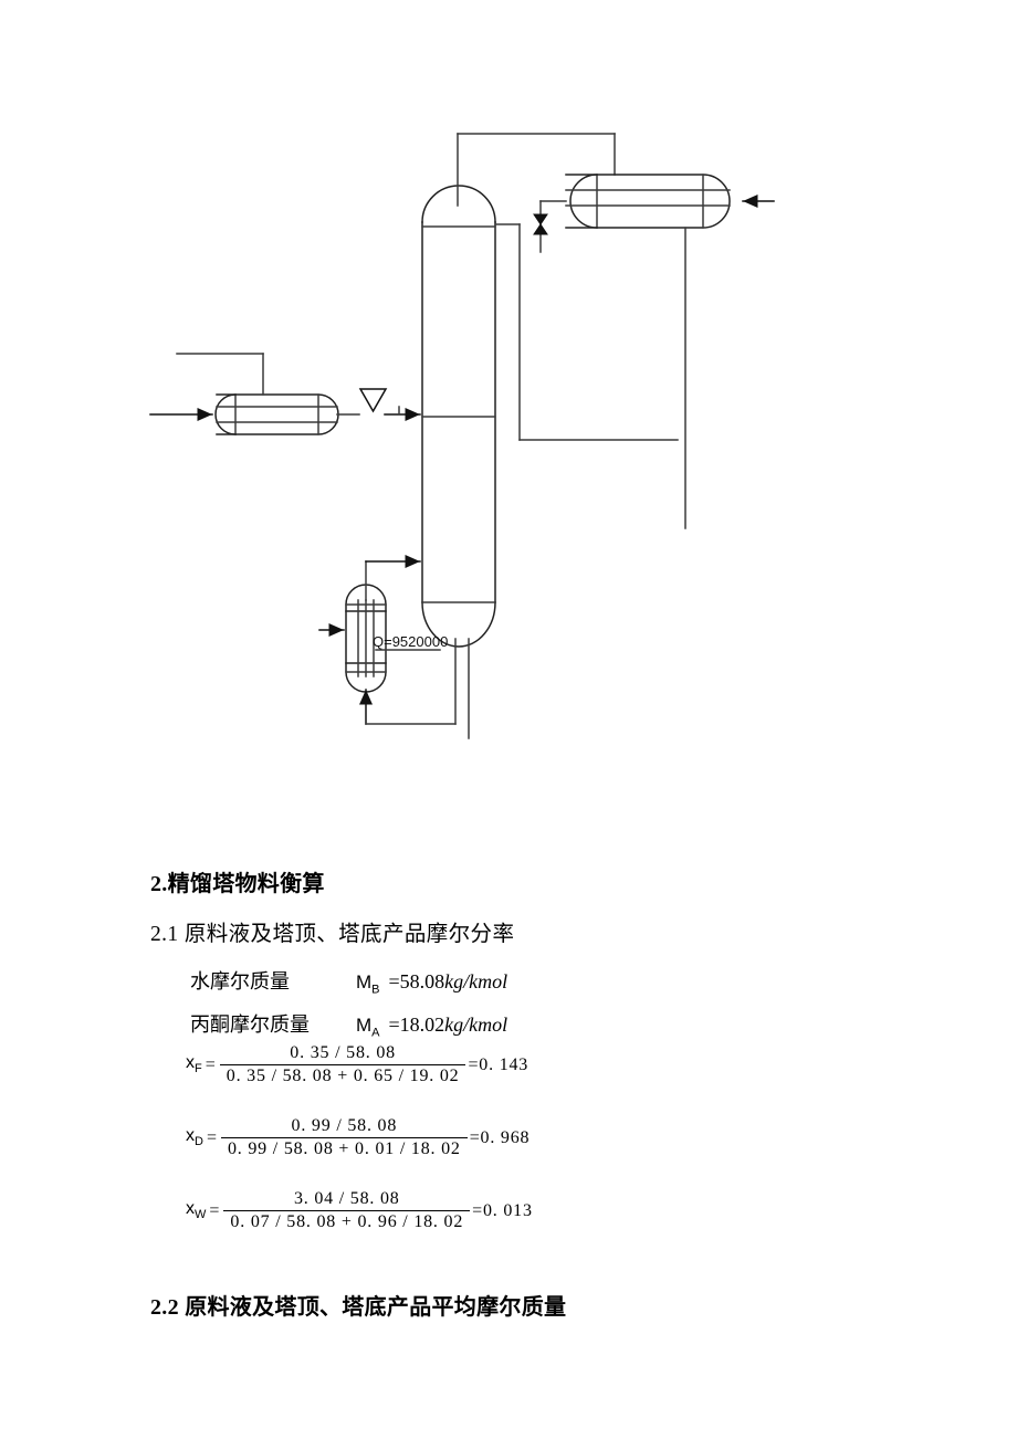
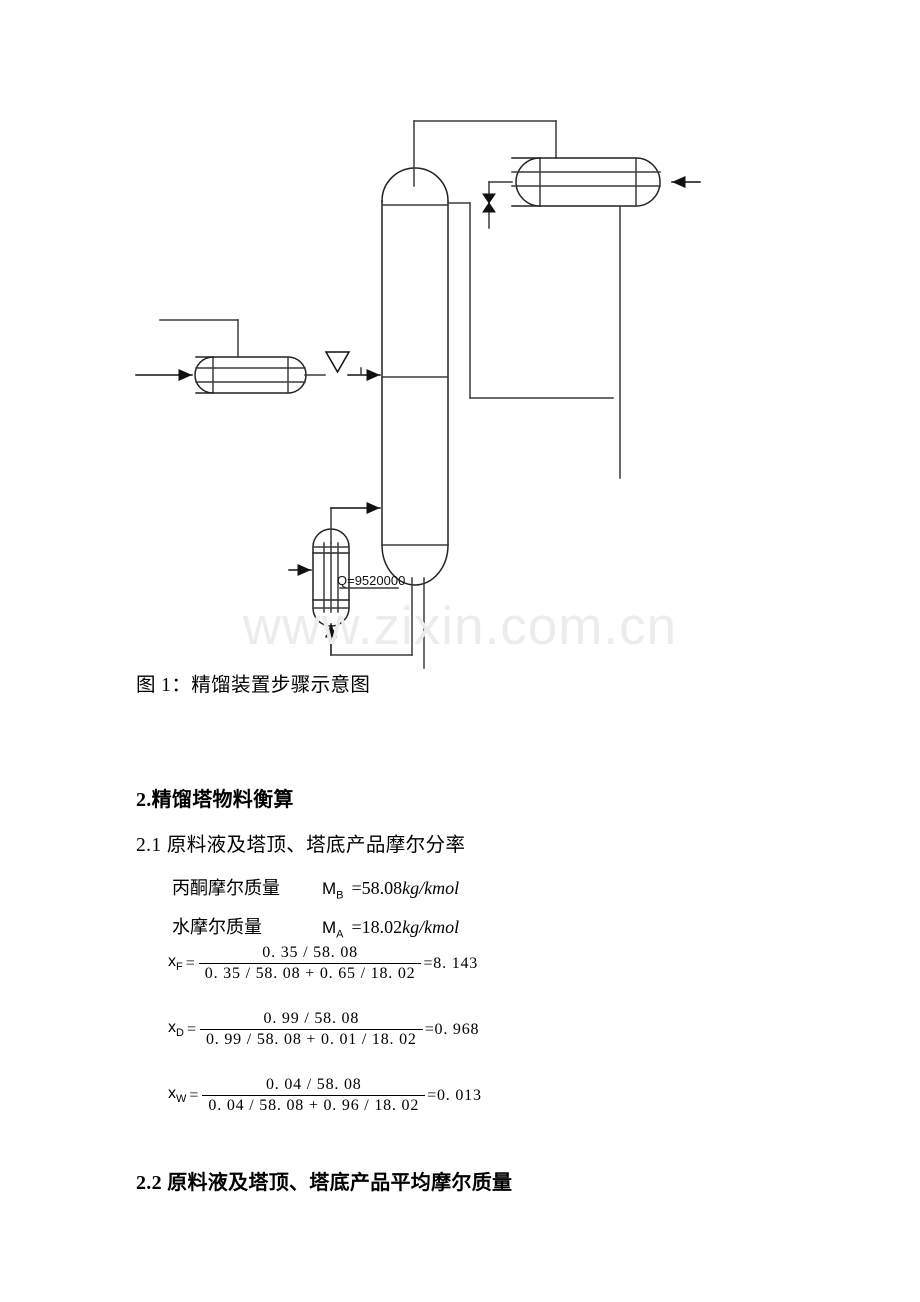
  Q=9520000
+ www.zixin.com.cn
+ 图 1：精馏装置步骤示意图
  2.精馏塔物料衡算
  2.1 原料液及塔顶、塔底产品摩尔分率
- 水摩尔质量
+ 丙酮摩尔质量
  MB
  =58.08
  kg/kmol
- 丙酮摩尔质量
+ 水摩尔质量
  MA
  =18.02
  kg/kmol
  xF
  =
  0. 35 / 58. 08
- 0. 35 / 58. 08 + 0. 65 / 19. 02
+ 0. 35 / 58. 08 + 0. 65 / 18. 02
- =0. 143
+ =8. 143
  xD
  =
  0. 99 / 58. 08
  0. 99 / 58. 08 + 0. 01 / 18. 02
  =0. 968
  xW
  =
- 3. 04 / 58. 08
+ 0. 04 / 58. 08
- 0. 07 / 58. 08 + 0. 96 / 18. 02
+ 0. 04 / 58. 08 + 0. 96 / 18. 02
  =0. 013
  2.2 原料液及塔顶、塔底产品平均摩尔质量
